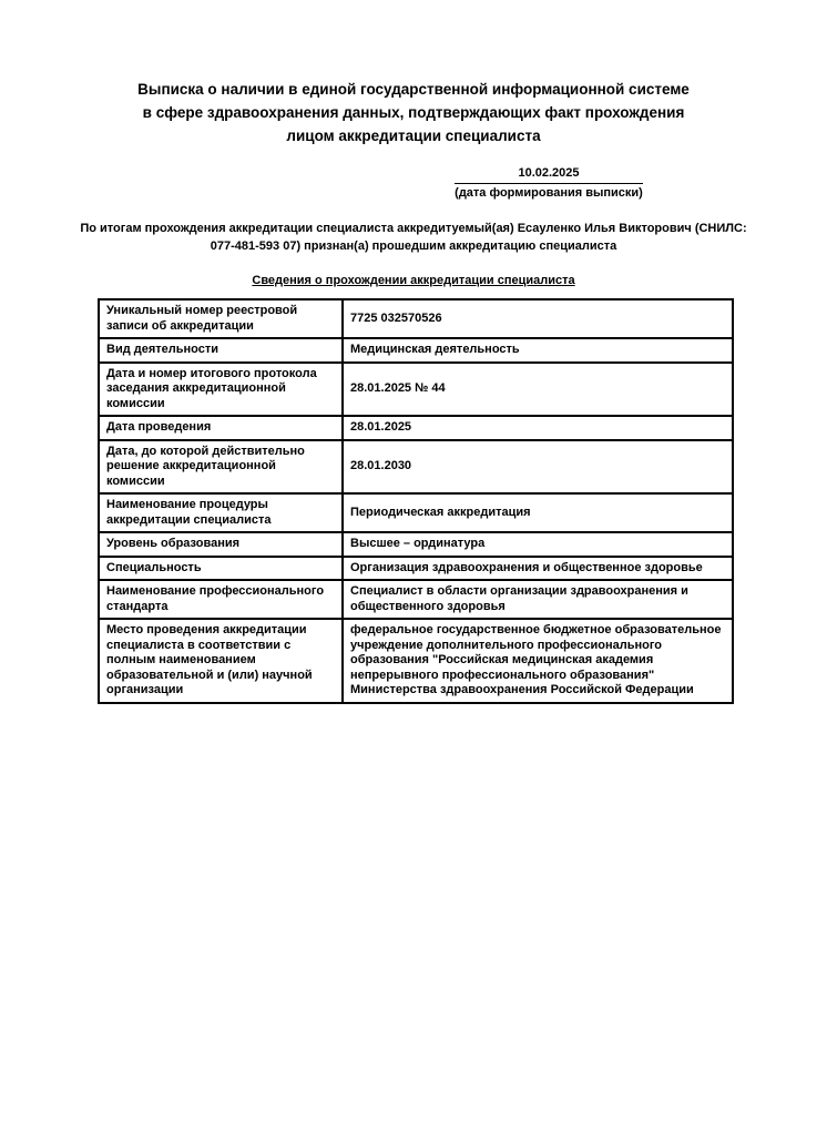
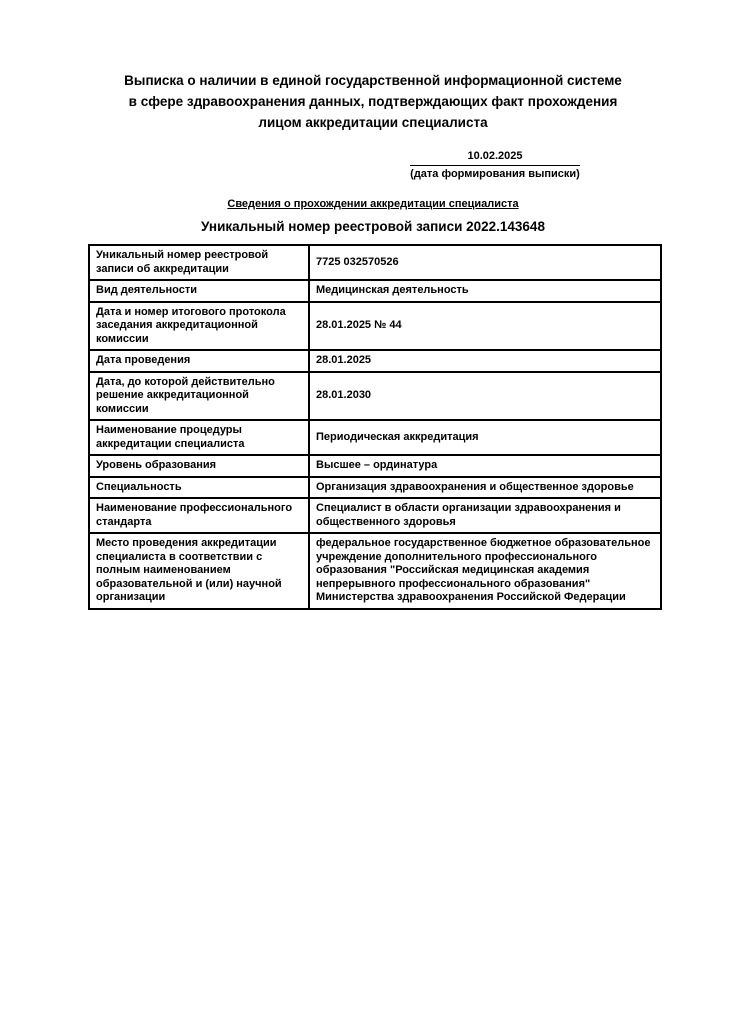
  Выписка о наличии в единой государственной информационной системе в сфере здравоохранения данных, подтверждающих факт прохождения лицом аккредитации специалиста
  10.02.2025
  (дата формирования выписки)
- По итогам прохождения аккредитации специалиста аккредитуемый(ая) Есауленко Илья Викторович (СНИЛС: 077-481-593 07) признан(а) прошедшим аккредитацию специалиста
  Сведения о прохождении аккредитации специалиста
+ Уникальный номер реестровой записи 2022.143648
  Уникальный номер реестровой записи об аккредитации	7725 032570526
  Вид деятельности	Медицинская деятельность
  Дата и номер итогового протокола заседания аккредитационной комиссии	28.01.2025 № 44
  Дата проведения	28.01.2025
  Дата, до которой действительно решение аккредитационной комиссии	28.01.2030
  Наименование процедуры аккредитации специалиста	Периодическая аккредитация
  Уровень образования	Высшее – ординатура
  Специальность	Организация здравоохранения и общественное здоровье
  Наименование профессионального стандарта	Специалист в области организации здравоохранения и общественного здоровья
  Место проведения аккредитации специалиста в соответствии с полным наименованием образовательной и (или) научной организации	федеральное государственное бюджетное образовательное учреждение дополнительного профессионального образования "Российская медицинская академия непрерывного профессионального образования" Министерства здравоохранения Российской Федерации
